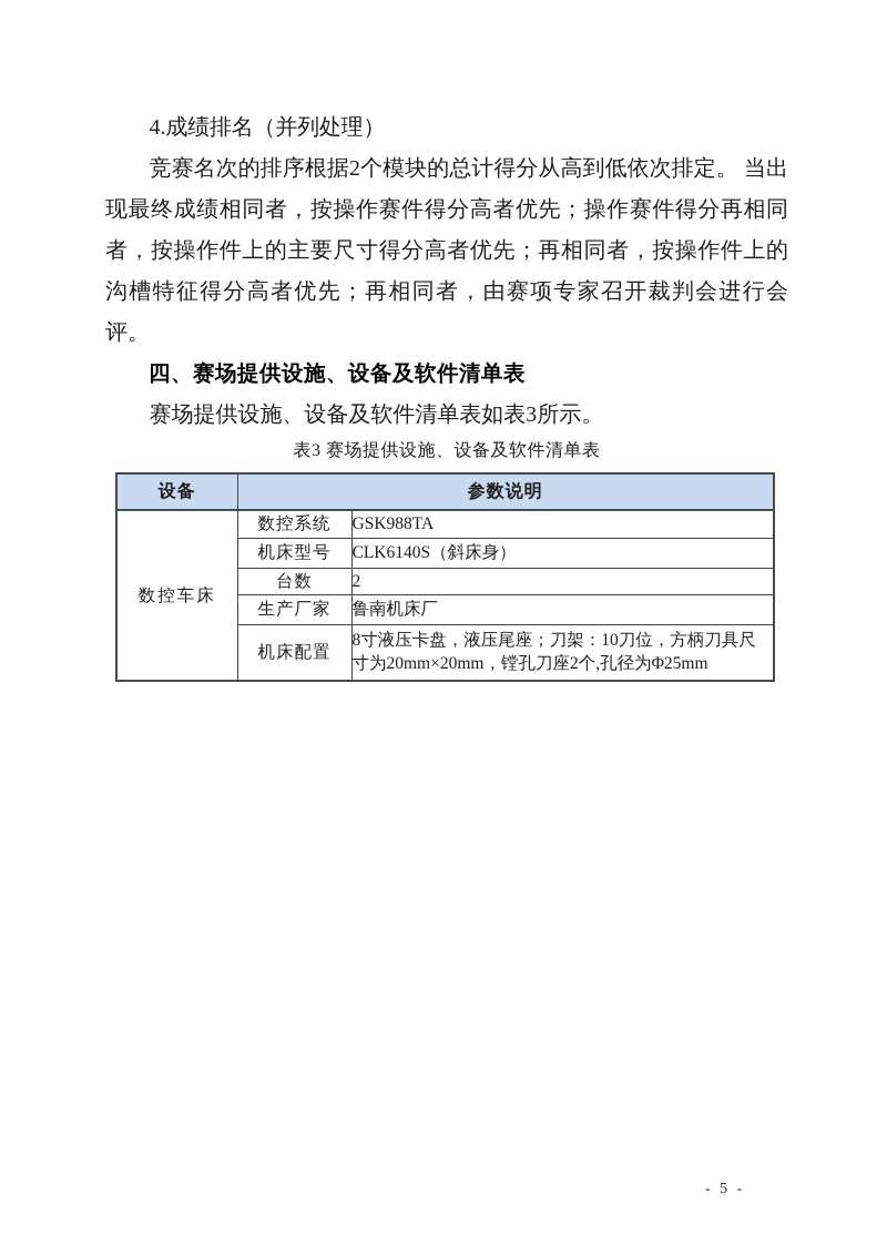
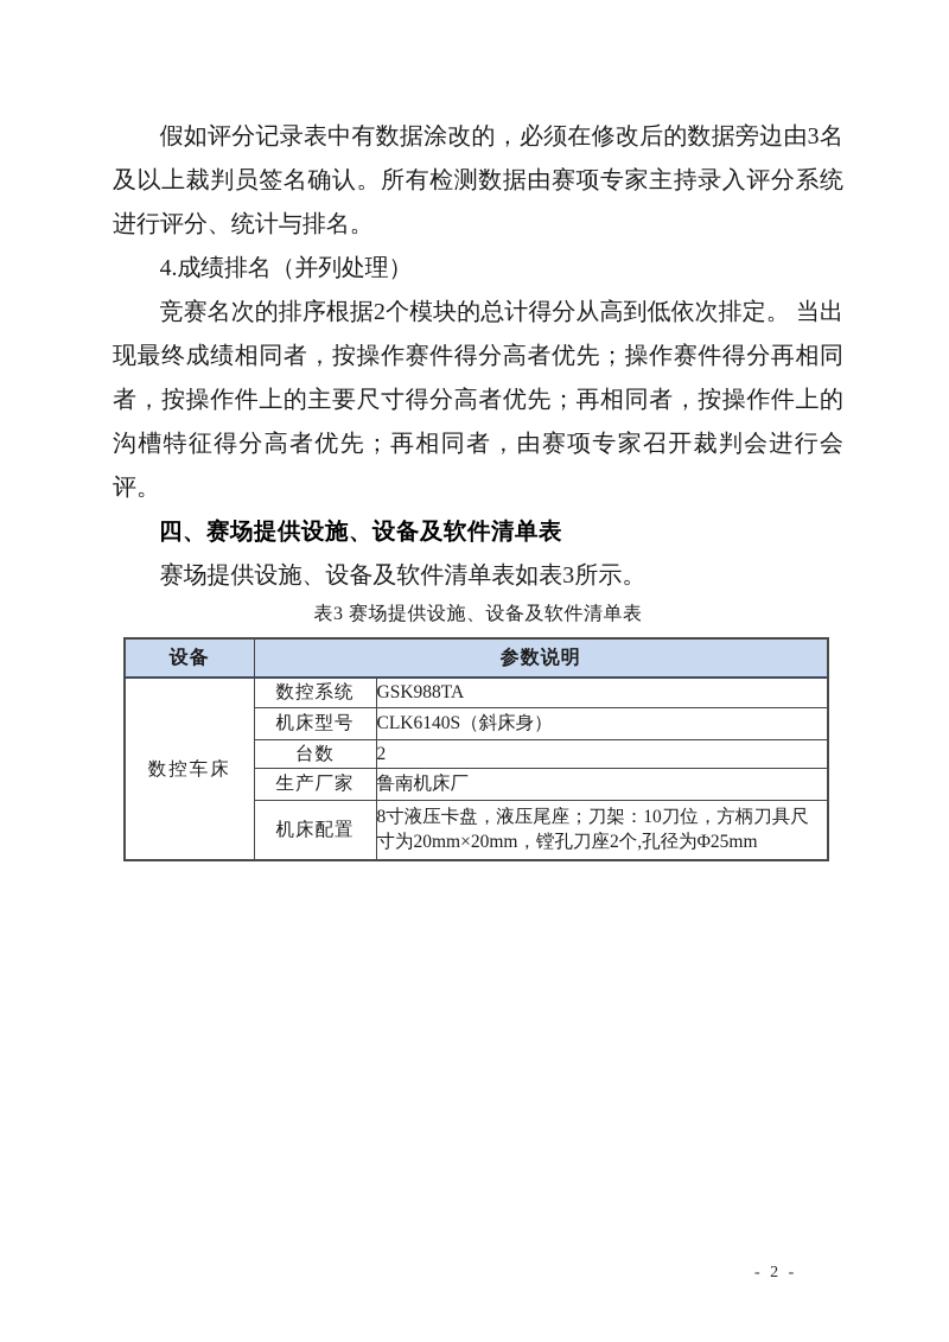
+ 假如评分记录表中有数据涂改的，必须在修改后的数据旁边由3名及以上裁判员签名确认。所有检测数据由赛项专家主持录入评分系统进行评分、统计与排名。
  4.成绩排名（并列处理）
  竞赛名次的排序根据2个模块的总计得分从高到低依次排定。 当出现最终成绩相同者，按操作赛件得分高者优先；操作赛件得分再相同者，按操作件上的主要尺寸得分高者优先；再相同者，按操作件上的沟槽特征得分高者优先；再相同者，由赛项专家召开裁判会进行会评。
  四、赛场提供设施、设备及软件清单表
  赛场提供设施、设备及软件清单表如表3所示。
  表3 赛场提供设施、设备及软件清单表
  设备	参数说明
  数控车床	数控系统	GSK988TA
  机床型号	CLK6140S（斜床身）
  台数	2
  生产厂家	鲁南机床厂
  机床配置	8寸液压卡盘，液压尾座；刀架：10刀位，方柄刀具尺寸为20mm×20mm，镗孔刀座2个,孔径为Φ25mm
- - 5 -
+ - 2 -
